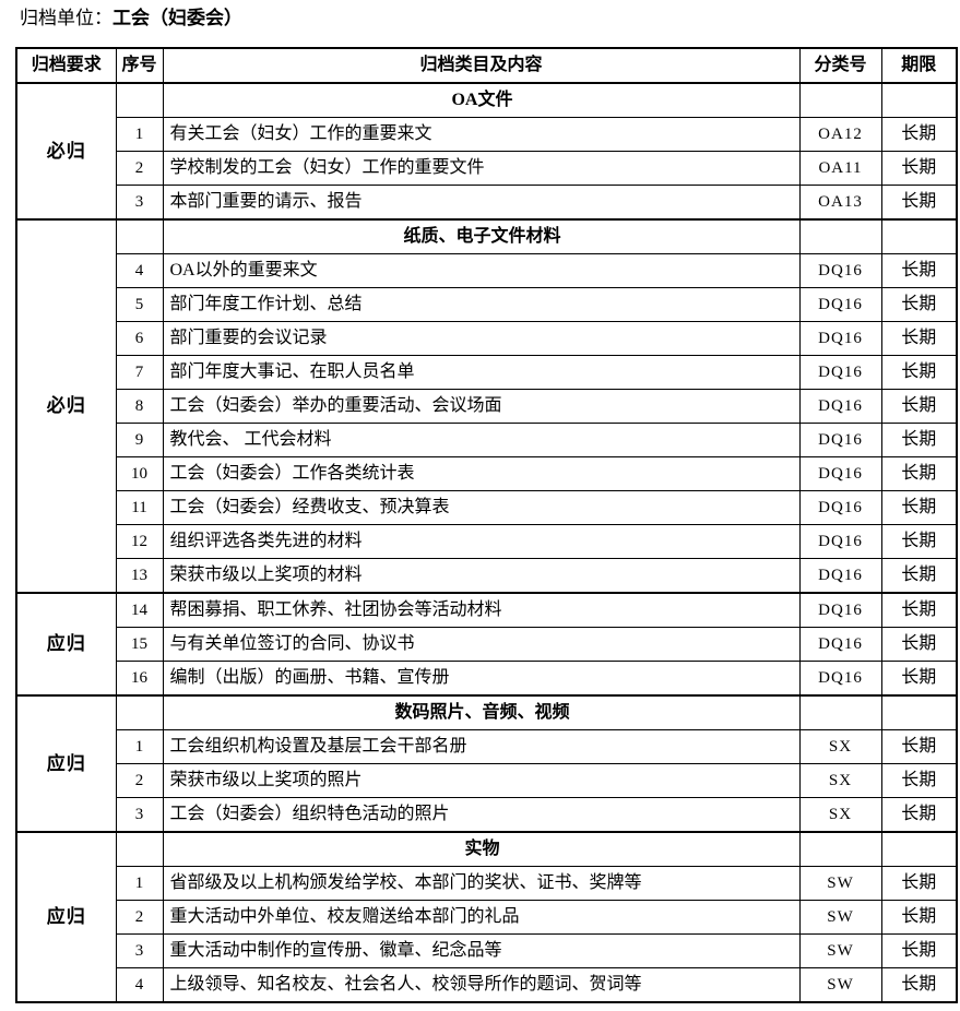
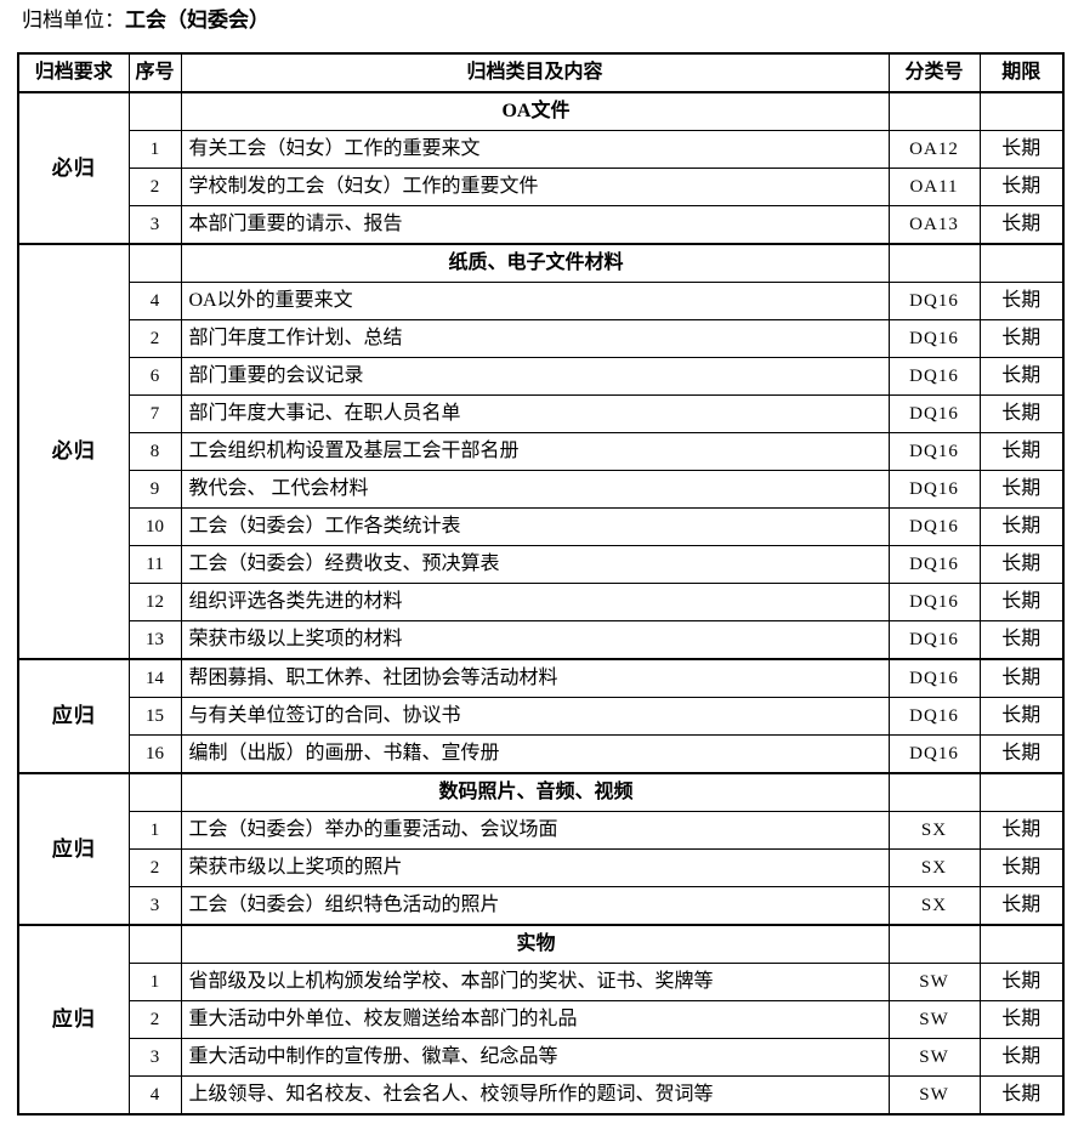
  归档单位：工会（妇委会）
  归档要求	序号	归档类目及内容	分类号	期限
  必归		OA文件
  1	有关工会（妇女）工作的重要来文	OA12	长期
  2	学校制发的工会（妇女）工作的重要文件	OA11	长期
  3	本部门重要的请示、报告	OA13	长期
  必归		纸质、电子文件材料
  4	OA以外的重要来文	DQ16	长期
- 5	部门年度工作计划、总结	DQ16	长期
+ 2	部门年度工作计划、总结	DQ16	长期
  6	部门重要的会议记录	DQ16	长期
  7	部门年度大事记、在职人员名单	DQ16	长期
- 8	工会（妇委会）举办的重要活动、会议场面	DQ16	长期
+ 8	工会组织机构设置及基层工会干部名册	DQ16	长期
  9	教代会、 工代会材料	DQ16	长期
  10	工会（妇委会）工作各类统计表	DQ16	长期
  11	工会（妇委会）经费收支、预决算表	DQ16	长期
  12	组织评选各类先进的材料	DQ16	长期
  13	荣获市级以上奖项的材料	DQ16	长期
  应归	14	帮困募捐、职工休养、社团协会等活动材料	DQ16	长期
  15	与有关单位签订的合同、协议书	DQ16	长期
  16	编制（出版）的画册、书籍、宣传册	DQ16	长期
  应归		数码照片、音频、视频
- 1	工会组织机构设置及基层工会干部名册	SX	长期
+ 1	工会（妇委会）举办的重要活动、会议场面	SX	长期
  2	荣获市级以上奖项的照片	SX	长期
  3	工会（妇委会）组织特色活动的照片	SX	长期
  应归		实物
  1	省部级及以上机构颁发给学校、本部门的奖状、证书、奖牌等	SW	长期
  2	重大活动中外单位、校友赠送给本部门的礼品	SW	长期
  3	重大活动中制作的宣传册、徽章、纪念品等	SW	长期
  4	上级领导、知名校友、社会名人、校领导所作的题词、贺词等	SW	长期
